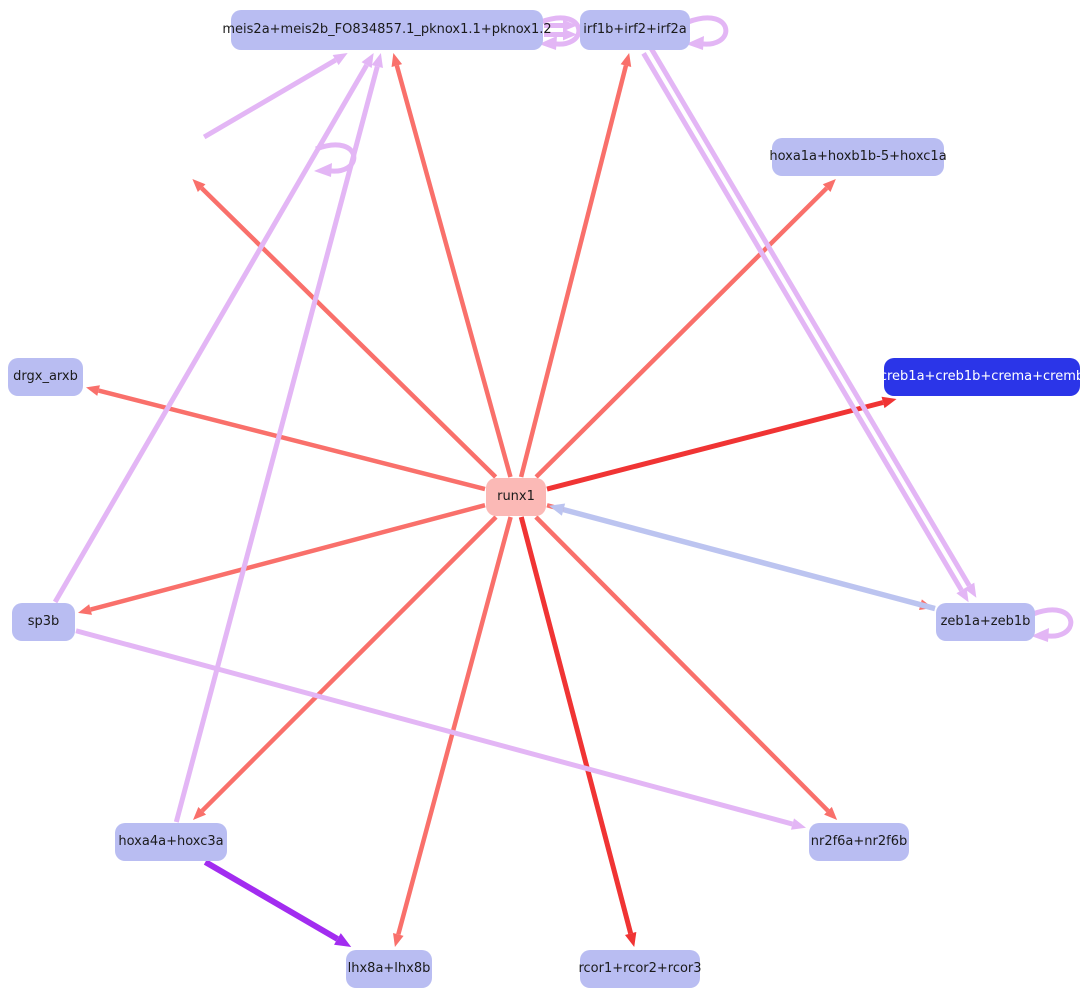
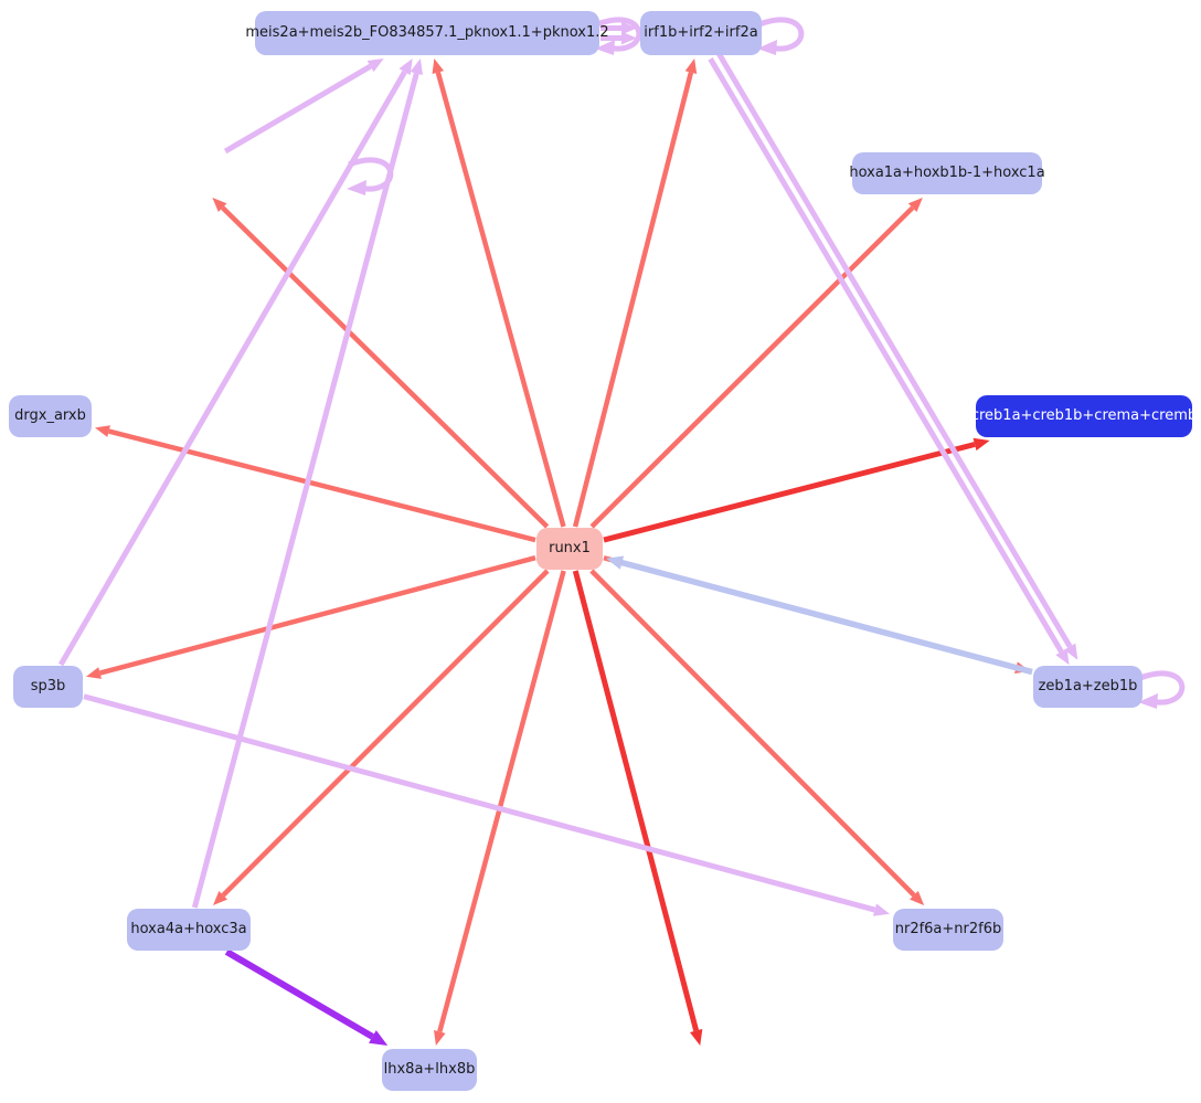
  meis2a+meis2b_FO834857.1_pknox1.1+pknox1.2
  irf1b+irf2+irf2a
- hoxa1a+hoxb1b-5+hoxc1a
+ hoxa1a+hoxb1b-1+hoxc1a
  drgx_arxb
  creb1a+creb1b+crema+cremb
  runx1
  sp3b
  zeb1a+zeb1b
  hoxa4a+hoxc3a
  nr2f6a+nr2f6b
  lhx8a+lhx8b
- rcor1+rcor2+rcor3
